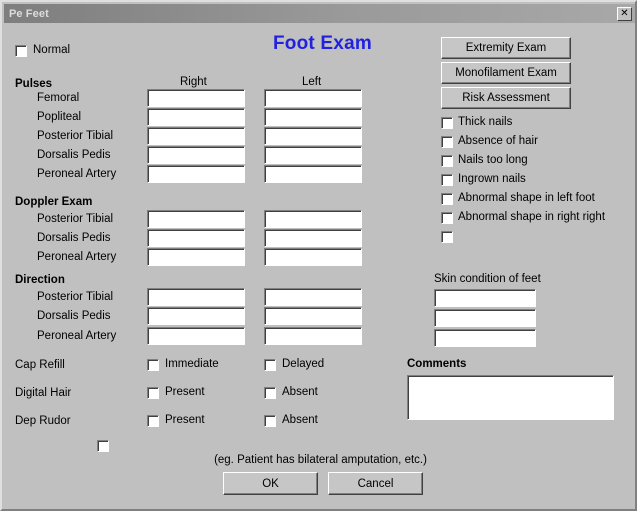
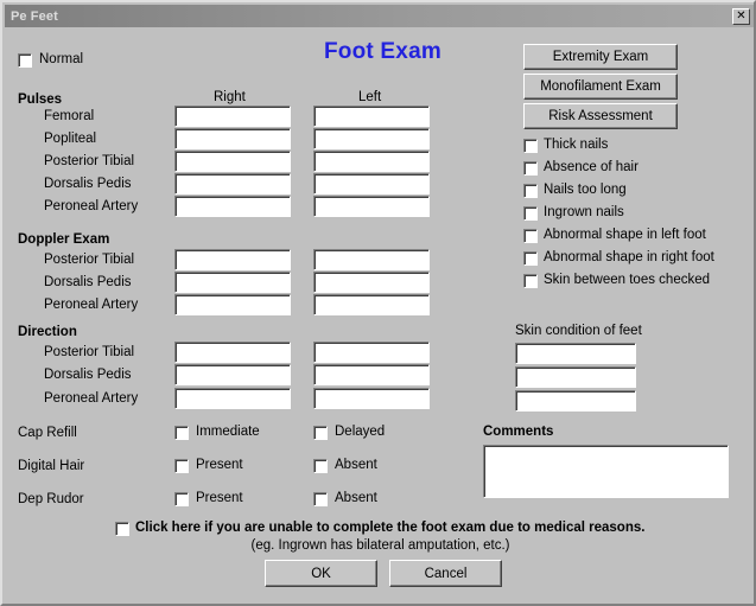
  Pe Feet
  ✕
  Normal
  Foot Exam
  Right
  Left
  Pulses
  Femoral
  Popliteal
  Posterior Tibial
  Dorsalis Pedis
  Peroneal Artery
  Doppler Exam
  Posterior Tibial
  Dorsalis Pedis
  Peroneal Artery
  Direction
  Posterior Tibial
  Dorsalis Pedis
  Peroneal Artery
  Cap Refill
  Immediate
  Delayed
  Digital Hair
  Present
  Absent
  Dep Rudor
  Present
  Absent
  Extremity Exam
  Monofilament Exam
  Risk Assessment
  Thick nails
  Absence of hair
  Nails too long
  Ingrown nails
  Abnormal shape in left foot
- Abnormal shape in right right
+ Abnormal shape in right foot
+ Skin between toes checked
  Skin condition of feet
  Comments
+ Click here if you are unable to complete the foot exam due to medical reasons.
- (eg. Patient has bilateral amputation, etc.)
+ (eg. Ingrown has bilateral amputation, etc.)
  OK
  Cancel
